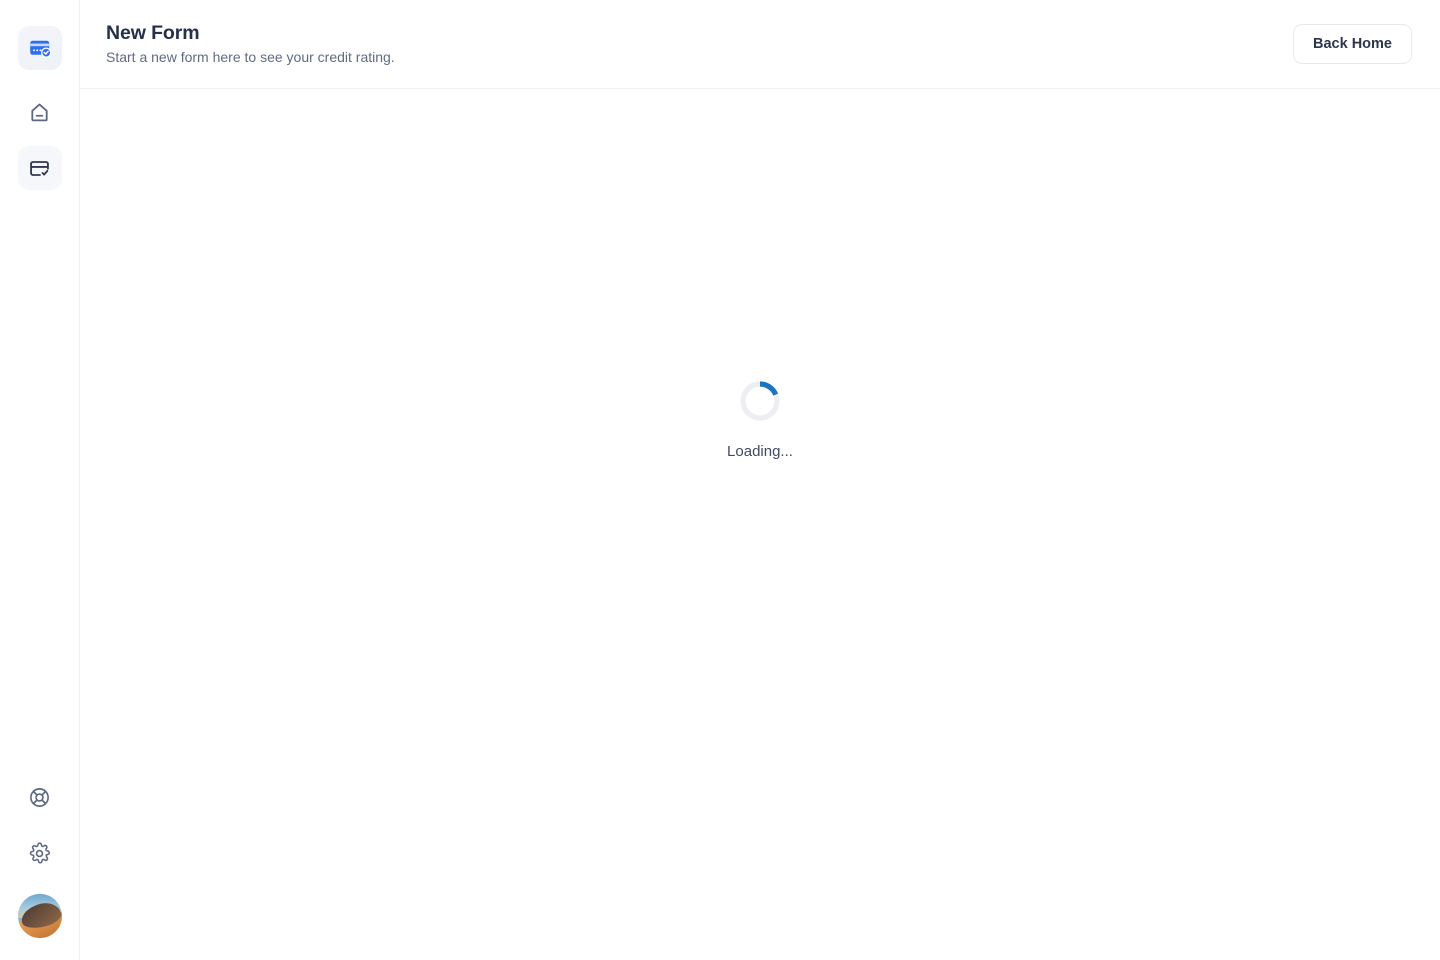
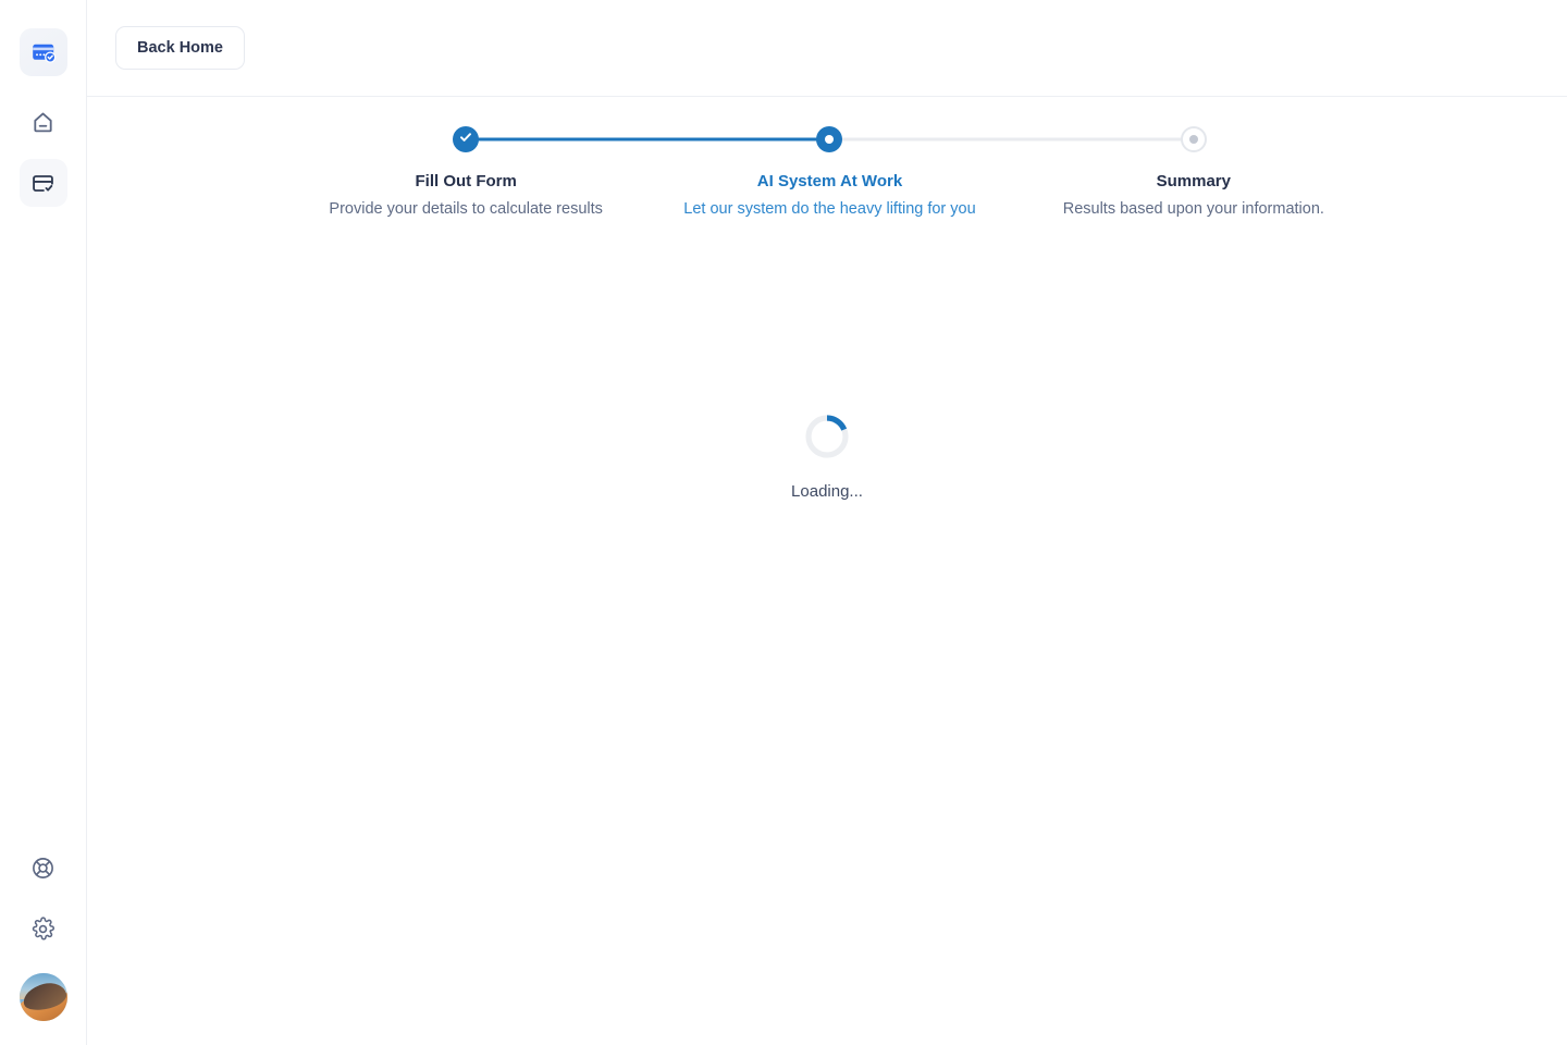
- New Form
- Start a new form here to see your credit rating.
  Back Home
+ Fill Out Form
+ Provide your details to calculate results
+ AI System At Work
+ Let our system do the heavy lifting for you
+ Summary
+ Results based upon your information.
  Loading...
